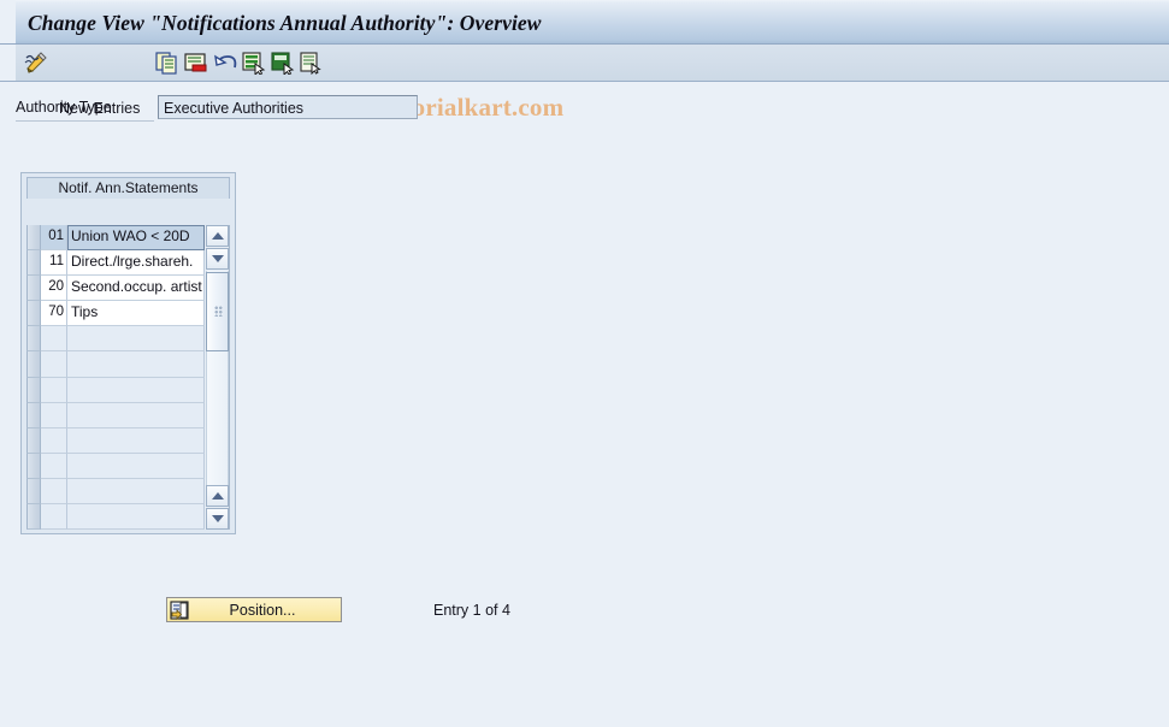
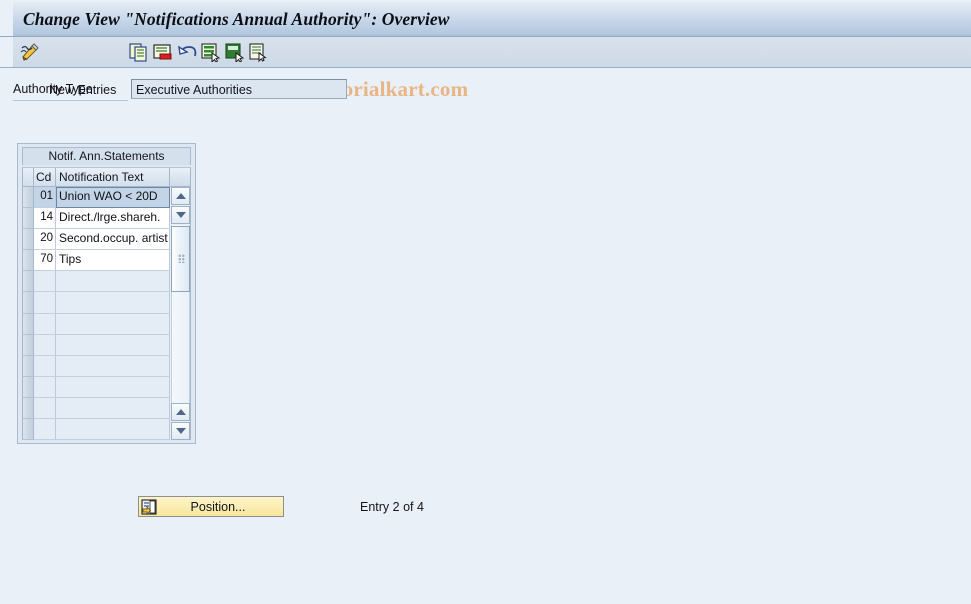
  Change View "Notifications Annual Authority": Overview
  New Entries
  Authority Type
  Executive Authorities
  Notif. Ann.Statements
+ Cd
+ Notification Text
  01
  Union WAO < 20D
- 11
+ 14
  Direct./lrge.shareh.
  20
  Second.occup. artist
  70
  Tips
  Position...
- Entry 1 of 4
+ Entry 2 of 4
